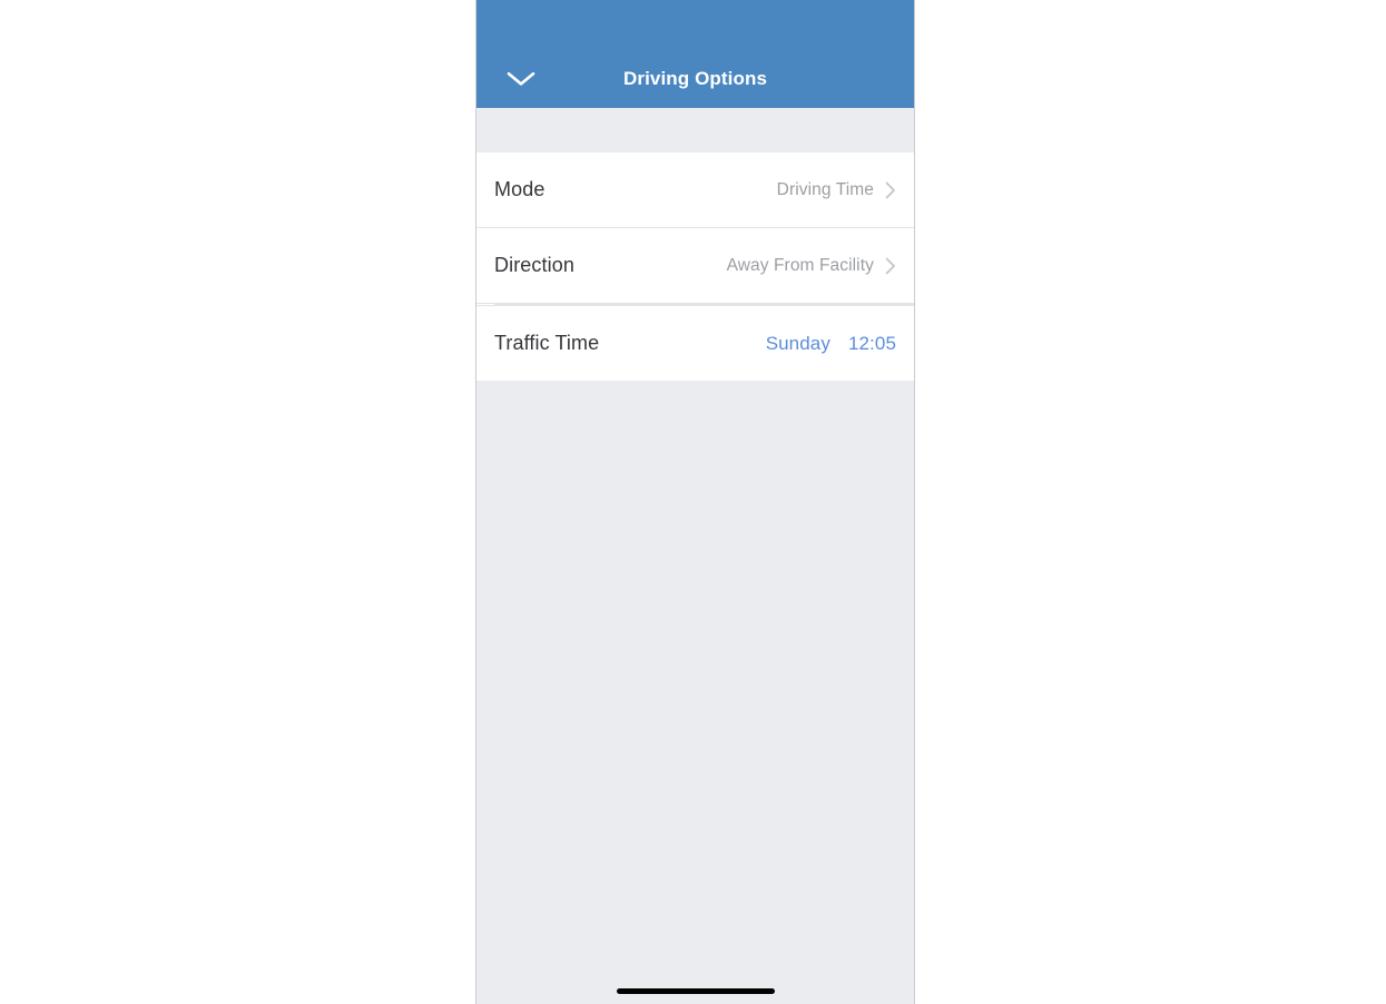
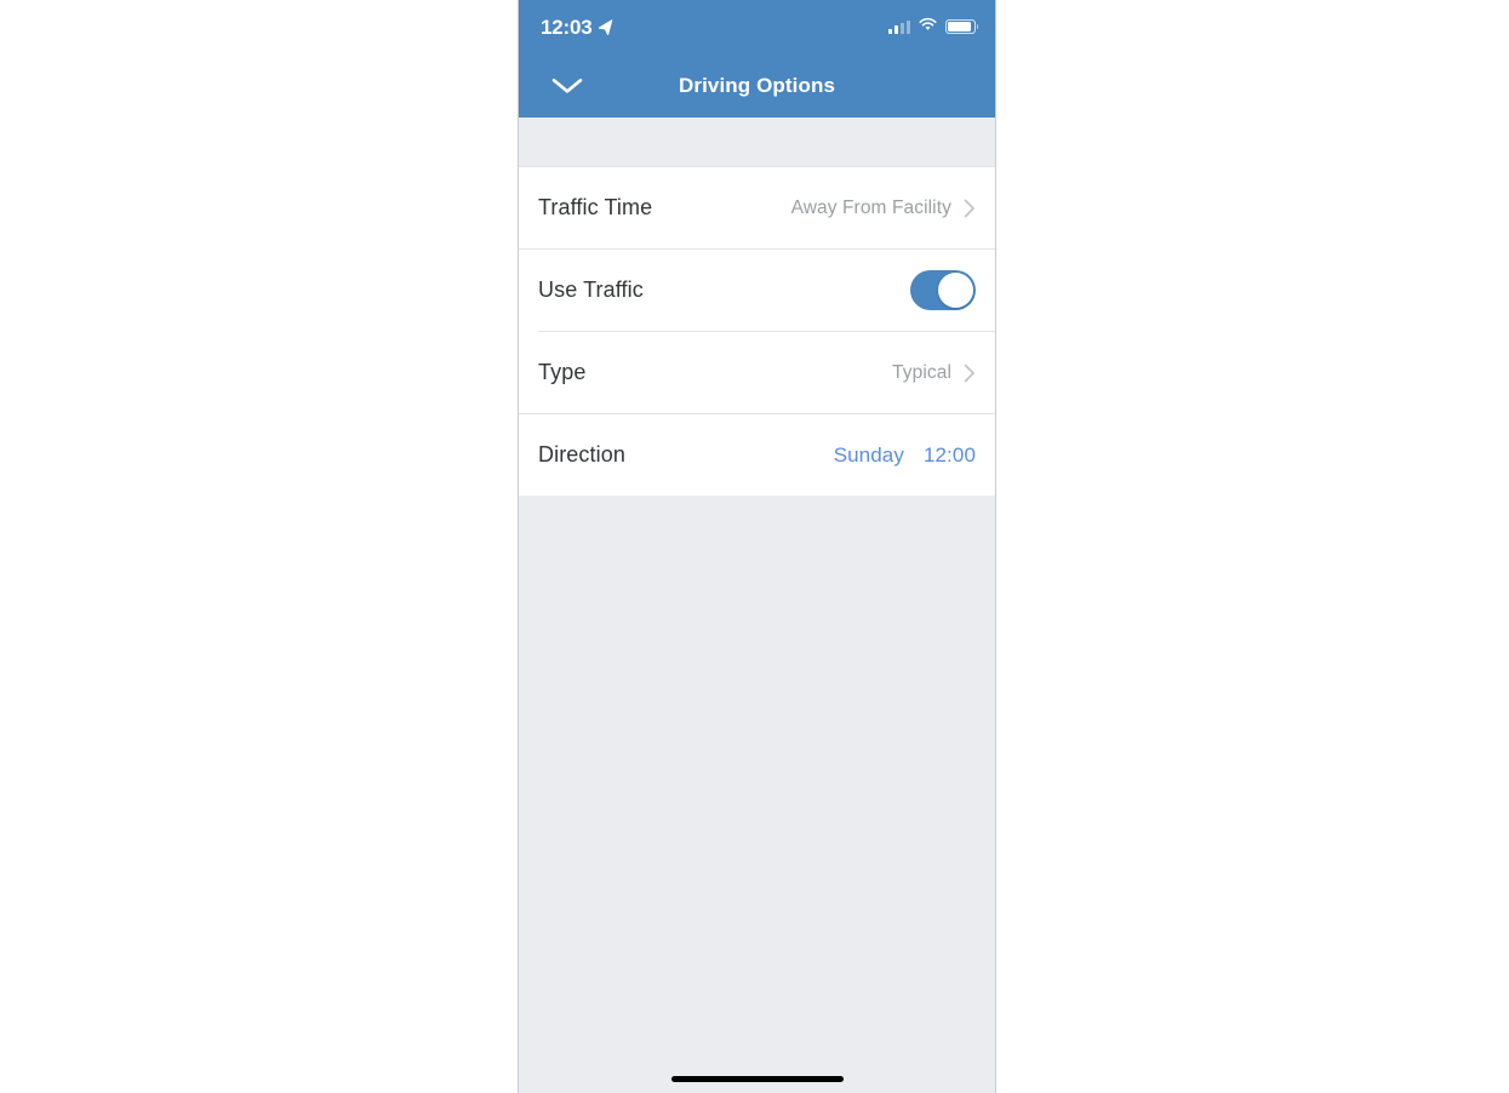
+ 12:03
  Driving Options
- Mode
- Driving Time
- Direction
+ Traffic Time
  Away From Facility
+ Use Traffic
+ Type
+ Typical
- Traffic Time
+ Direction
  Sunday
- 12:05
+ 12:00
